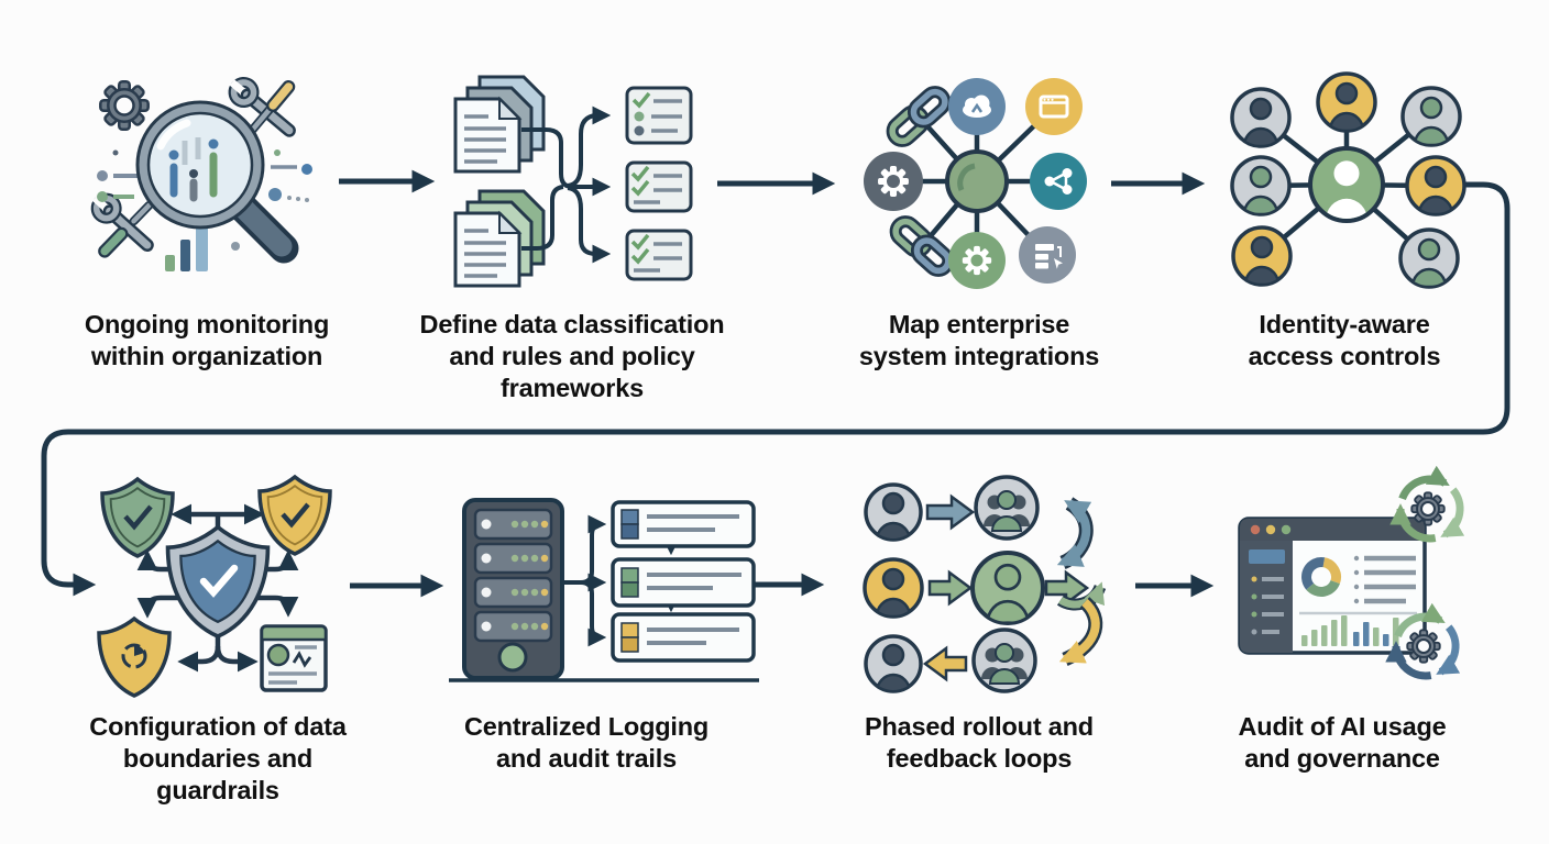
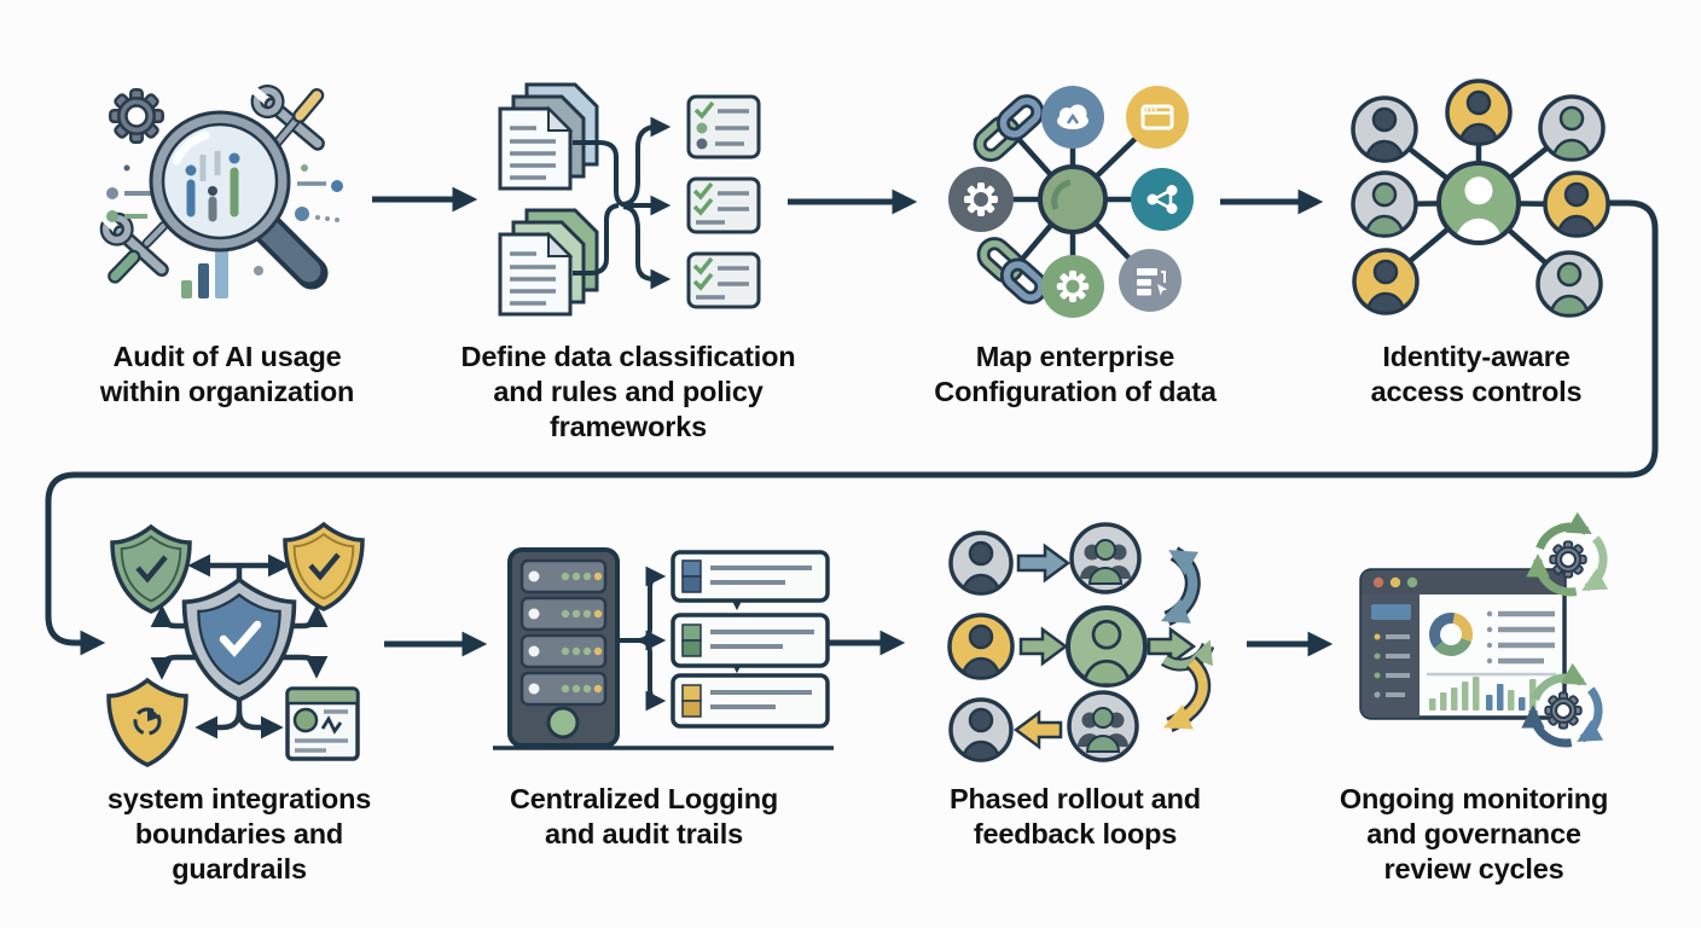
- Ongoing monitoring
+ Audit of AI usage
  within organization
  Define data classification
  and rules and policy
  frameworks
  Map enterprise
- system integrations
+ Configuration of data
  Identity-aware
  access controls
- Configuration of data
+ system integrations
  boundaries and
  guardrails
  Centralized Logging
  and audit trails
  Phased rollout and
  feedback loops
- Audit of AI usage
+ Ongoing monitoring
  and governance
+ review cycles
